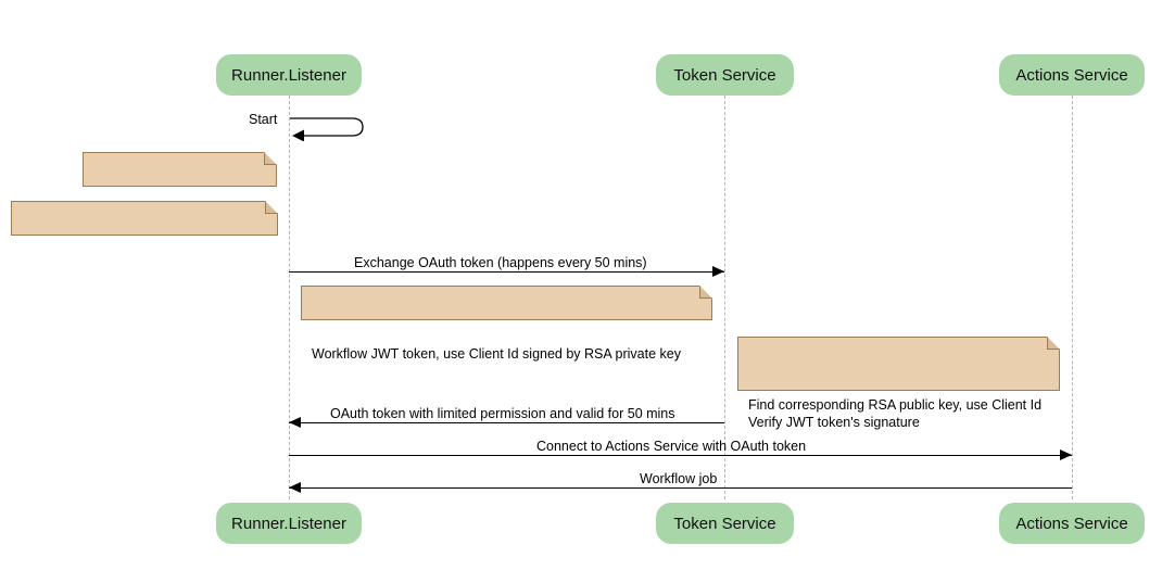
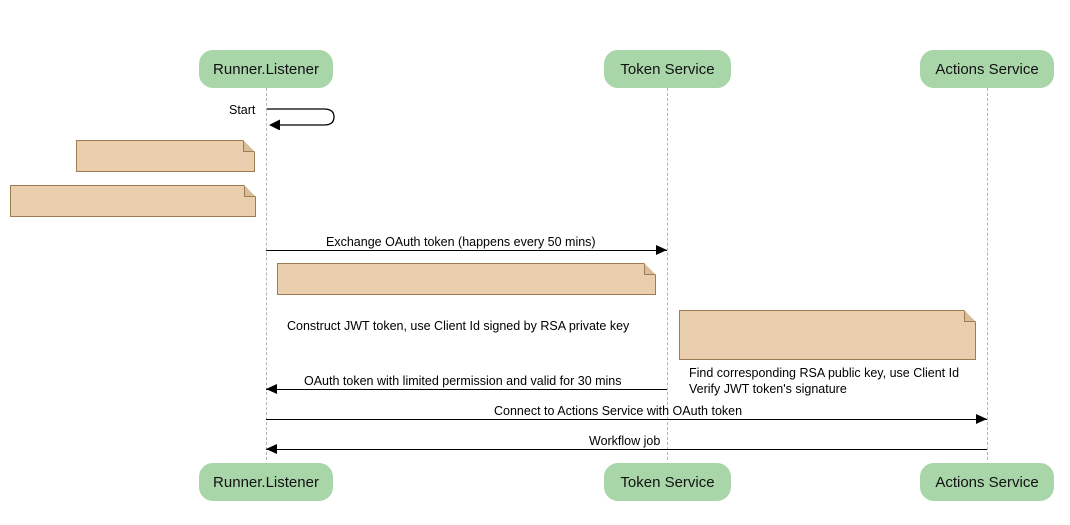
  Runner.Listener
  Token Service
  Actions Service
  Runner.Listener
  Token Service
  Actions Service
  Start
  Exchange OAuth token (happens every 50 mins)
- Workflow JWT token, use Client Id signed by RSA private key
+ Construct JWT token, use Client Id signed by RSA private key
  Find corresponding RSA public key, use Client Id
  Verify JWT token's signature
- OAuth token with limited permission and valid for 50 mins
+ OAuth token with limited permission and valid for 30 mins
  Connect to Actions Service with OAuth token
  Workflow job
